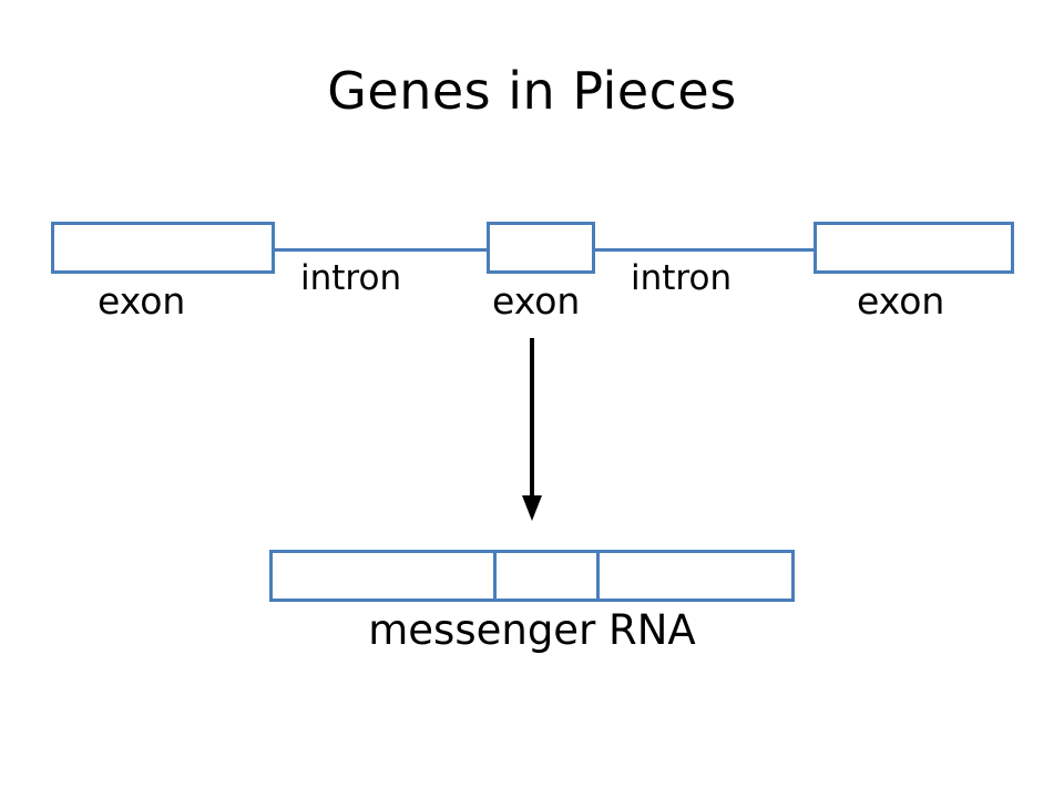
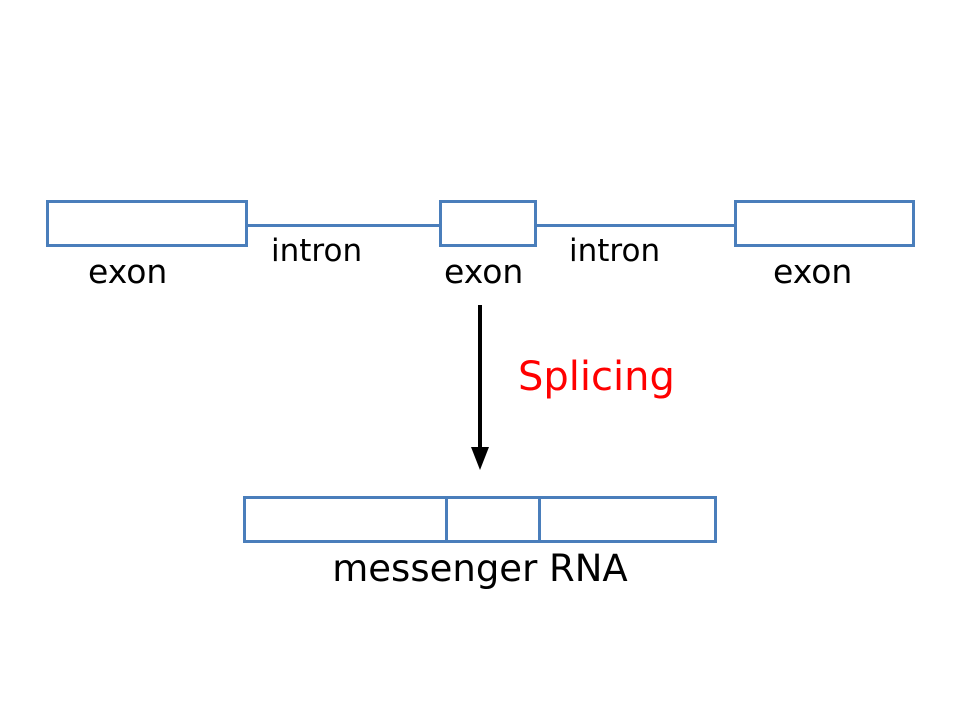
- Genes in Pieces
  exon
  intron
  exon
  intron
  exon
+ Splicing
  messenger RNA
